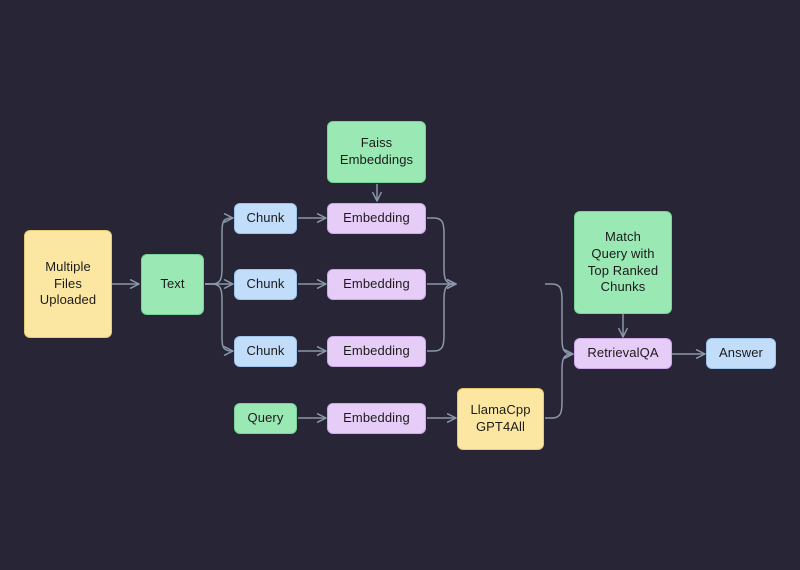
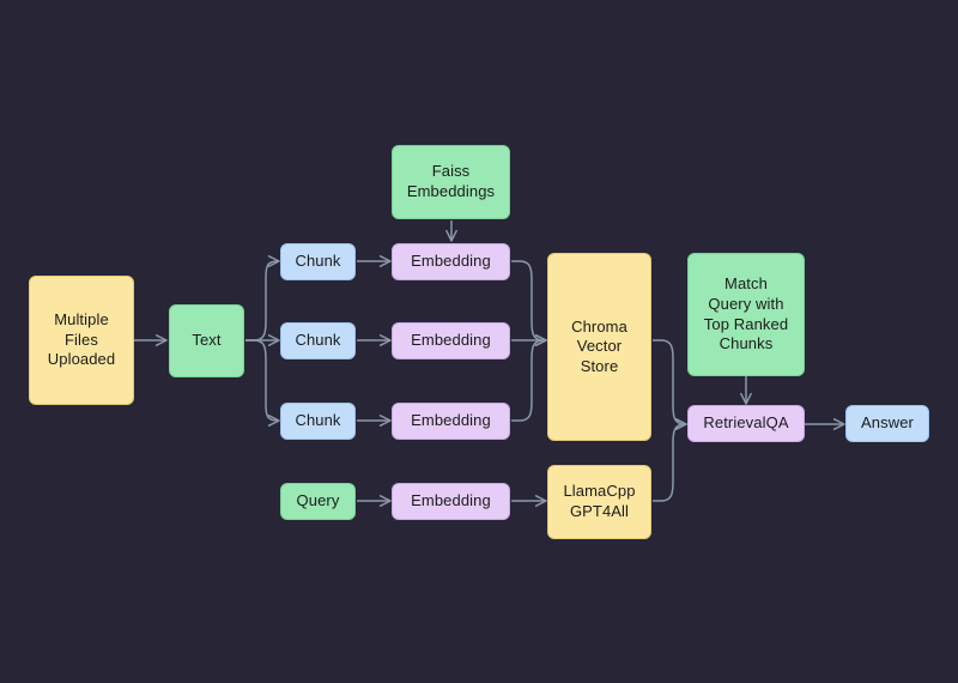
  Multiple
  Files
  Uploaded
  Text
  Chunk
  Chunk
  Chunk
  Embedding
  Embedding
  Embedding
  Faiss
  Embeddings
+ Chroma
+ Vector
+ Store
  Match
  Query with
  Top Ranked
  Chunks
  RetrievalQA
  Answer
  Query
  Embedding
  LlamaCpp
  GPT4All
